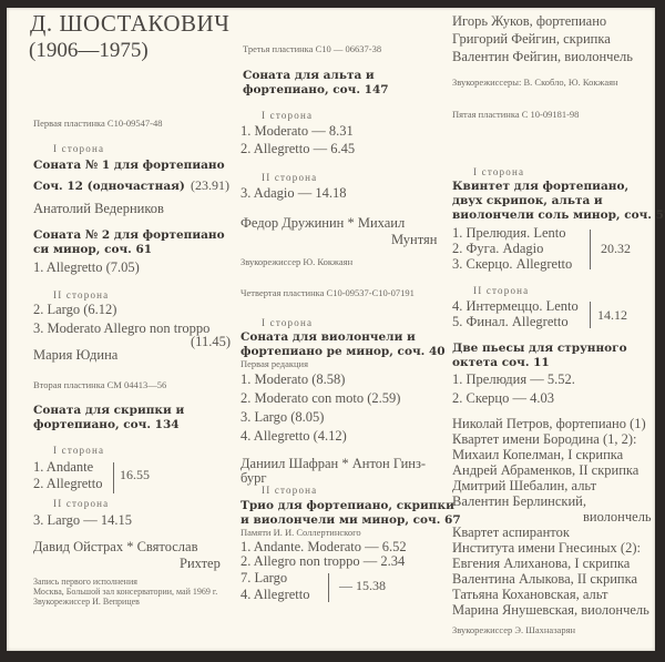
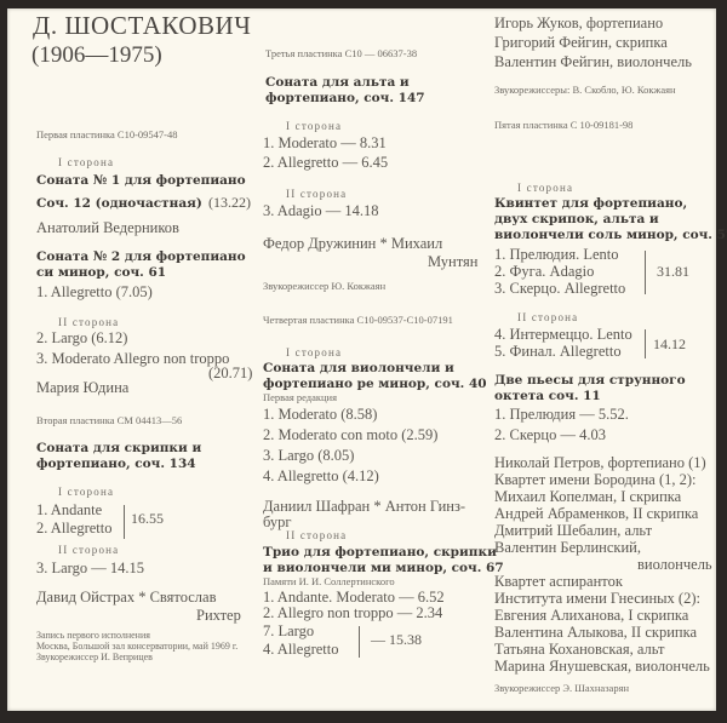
  Д. ШОСТАКОВИЧ
  (1906—1975)
  Первая пластинка С10-09547-48
  I сторона
  Соната № 1 для фортепиано
- Соч. 12 (одночастная) (23.91)
+ Соч. 12 (одночастная) (13.22)
  Анатолий Ведерников
  Соната № 2 для фортепиано
  си минор, соч. 61
  1. Allegretto (7.05)
  II сторона
  2. Largo (6.12)
  3. Moderato Allegro non troppo
- (11.45)
+ (20.71)
  Мария Юдина
  Вторая пластинка СМ 04413—56
  Соната для скрипки и
  фортепиано, соч. 134
  I сторона
  1. Andante
  2. Allegretto
  16.55
  II сторона
  3. Largo — 14.15
  Давид Ойстрах * Святослав
  Рихтер
  Запись первого исполнения
  Москва, Большой зал консерватории, май 1969 г.
  Звукорежиссер И. Веприцев
  Третья пластинка С10 — 06637-38
  Соната для альта и
  фортепиано, соч. 147
  I сторона
  1. Moderato — 8.31
  2. Allegretto — 6.45
  II сторона
  3. Adagio — 14.18
  Федор Дружинин * Михаил
  Мунтян
  Звукорежиссер Ю. Кокжаян
  Четвертая пластинка С10-09537-С10-07191
  I сторона
  Соната для виолончели и
  фортепиано ре минор, соч. 40
  Первая редакция
  1. Moderato (8.58)
  2. Moderato con moto (2.59)
  3. Largo (8.05)
  4. Allegretto (4.12)
  Даниил Шафран * Антон Гинз-
  бург
  II сторона
  Трио для фортепиано, скрипки
  и виолончели ми минор, соч. 67
  Памяти И. И. Соллертинского
  1. Andante. Moderato — 6.52
  2. Allegro non troppo — 2.34
  7. Largo
  4. Allegretto
  — 15.38
  Игорь Жуков, фортепиано
  Григорий Фейгин, скрипка
  Валентин Фейгин, виолончель
  Звукорежиссеры: В. Скобло, Ю. Кокжаян
  Пятая пластинка С 10-09181-98
  I сторона
  Квинтет для фортепиано,
  двух скрипок, альта и
  виолончели соль минор, соч. 5
  1. Прелюдия. Lento
  2. Фуга. Adagio
  3. Скерцо. Allegretto
- 20.32
+ 31.81
  II сторона
  4. Интермеццо. Lento
  5. Финал. Allegretto
  14.12
  Две пьесы для струнного
  октета соч. 11
  1. Прелюдия — 5.52.
  2. Скерцо — 4.03
  Николай Петров, фортепиано (1)
  Квартет имени Бородина (1, 2):
  Михаил Копелман, I скрипка
  Андрей Абраменков, II скрипка
  Дмитрий Шебалин, альт
  Валентин Берлинский,
  виолончель
  Квартет аспиранток
  Института имени Гнесиных (2):
  Евгения Алиханова, I скрипка
  Валентина Алыкова, II скрипка
  Татьяна Кохановская, альт
  Марина Янушевская, виолончель
  Звукорежиссер Э. Шахназарян
